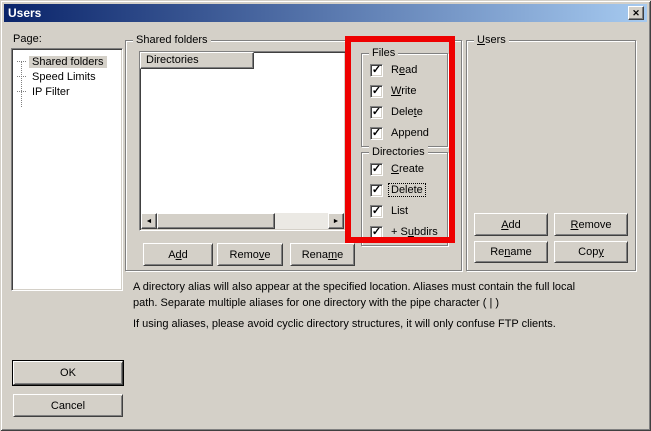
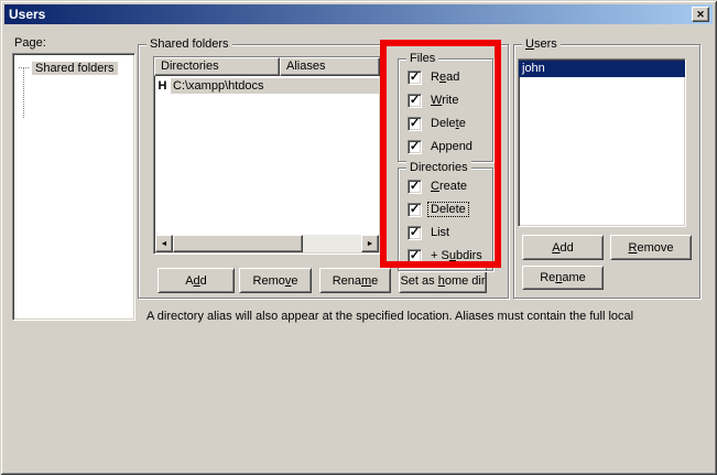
  Users
  ✕
  Page:
  Shared folders
- Speed Limits
- IP Filter
  Shared folders
  Directories
+ Aliases
+ H
+ C:\xampp\htdocs
  Add
  Remove
  Rename
+ Set as home dir
  Files
  ✓
  Read
  ✓
  Write
  ✓
  Delete
  ✓
  Append
  Directories
  ✓
  Create
  ✓
  Delete
  ✓
  List
  ✓
  + Subdirs
  Users
+ john
  Add
  Remove
  Rename
- Copy
  A directory alias will also appear at the specified location. Aliases must contain the full local
- path. Separate multiple aliases for one directory with the pipe character ( | )
- If using aliases, please avoid cyclic directory structures, it will only confuse FTP clients.
- OK
- Cancel
